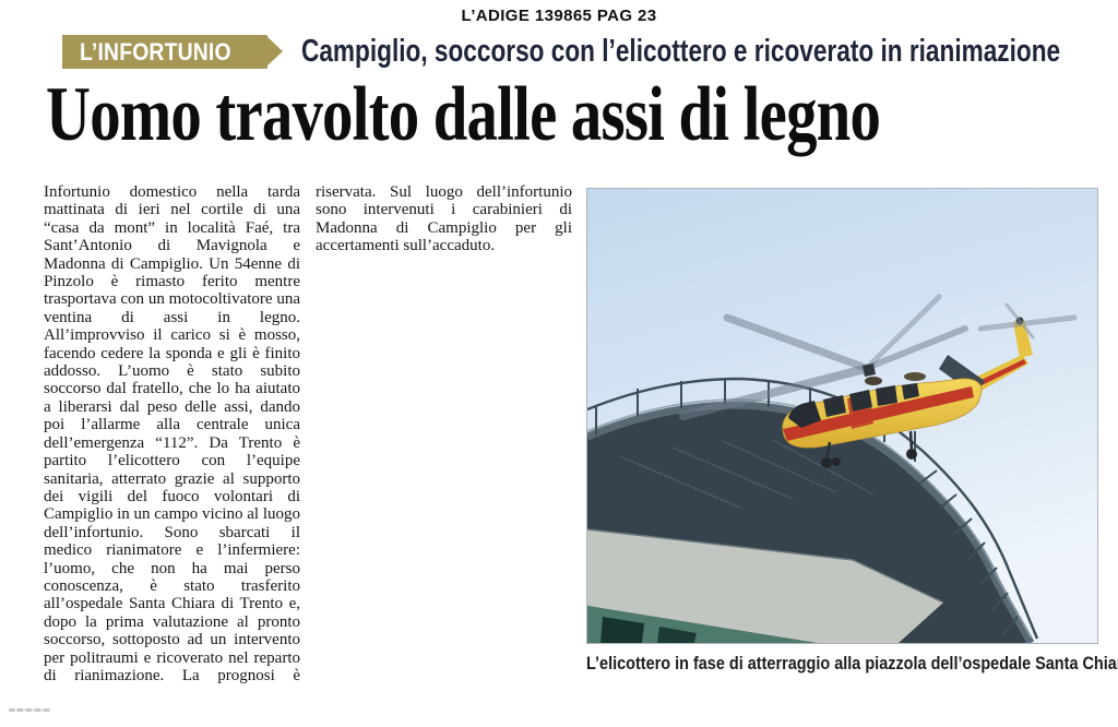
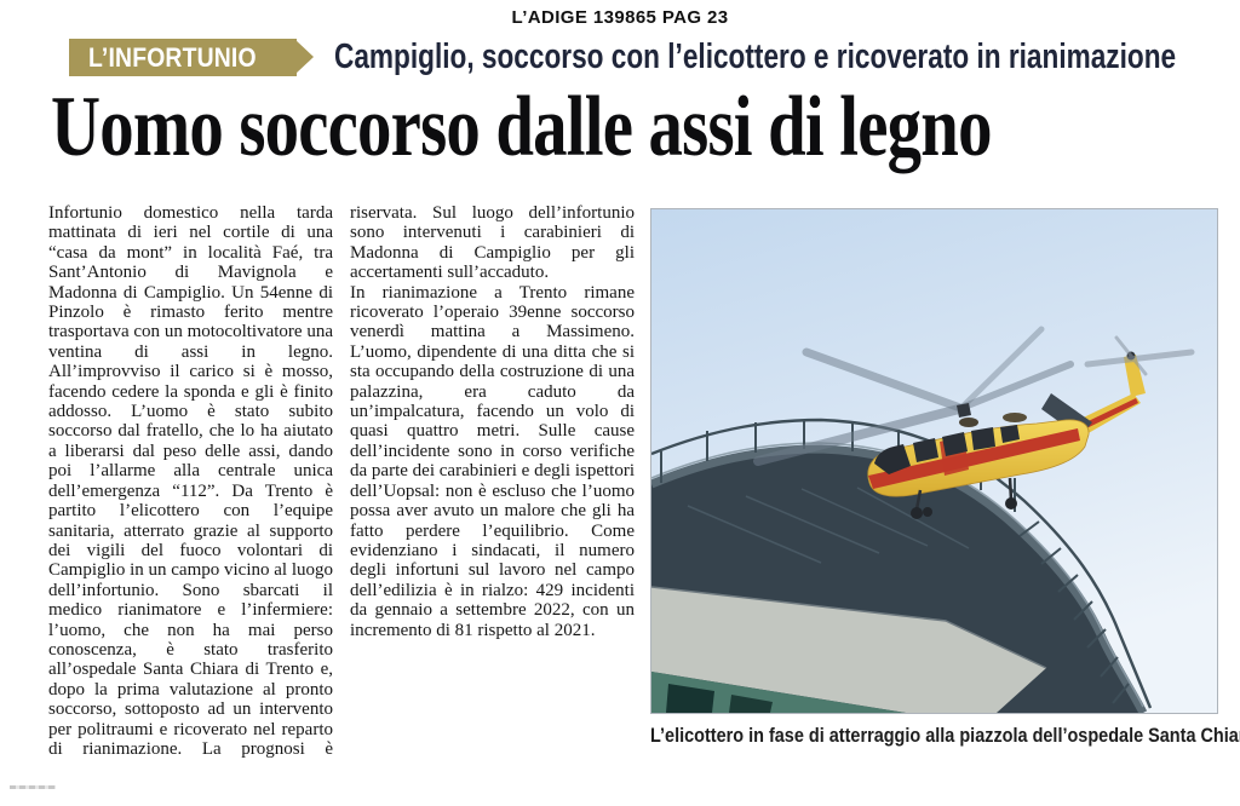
  L’ADIGE 139865 PAG 23
  L’INFORTUNIO
  Campiglio, soccorso con l’elicottero e ricoverato in rianimazione
- Uomo travolto dalle assi di legno
+ Uomo soccorso dalle assi di legno
  Infortunio domestico nella tarda mattinata di ieri nel cortile di una “casa da mont” in località Faé, tra Sant’Antonio di Mavignola e Madonna di Campiglio. Un 54enne di Pinzolo è rimasto ferito mentre trasportava con un motocoltivatore una ventina di assi in legno. All’improvviso il carico si è mosso, facendo cedere la sponda e gli è finito addosso. L’uomo è stato subito soccorso dal fratello, che lo ha aiutato a liberarsi dal peso delle assi, dando poi l’allarme alla centrale unica dell’emergenza “112”. Da Trento è partito l’elicottero con l’equipe sanitaria, atterrato grazie al supporto dei vigili del fuoco volontari di Campiglio in un campo vicino al luogo dell’infortunio. Sono sbarcati il medico rianimatore e l’infermiere: l’uomo, che non ha mai perso conoscenza, è stato trasferito all’ospedale Santa Chiara di Trento e, dopo la prima valutazione al pronto soccorso, sottoposto ad un intervento per politraumi e ricoverato nel reparto di rianimazione. La prognosi è riservata. Sul luogo dell’infortunio sono intervenuti i carabinieri di Madonna di Campiglio per gli accertamenti sull’accaduto.
+ In rianimazione a Trento rimane ricoverato l’operaio 39enne soccorso venerdì mattina a Massimeno. L’uomo, dipendente di una ditta che si sta occupando della costruzione di una palazzina, era caduto da un’impalcatura, facendo un volo di quasi quattro metri. Sulle cause dell’incidente sono in corso verifiche da parte dei carabinieri e degli ispettori dell’Uopsal: non è escluso che l’uomo possa aver avuto un malore che gli ha fatto perdere l’equilibrio. Come evidenziano i sindacati, il numero degli infortuni sul lavoro nel campo dell’edilizia è in rialzo: 429 incidenti da gennaio a settembre 2022, con un incremento di 81 rispetto al 2021.
  L’elicottero in fase di atterraggio alla piazzola dell’ospedale Santa Chia
